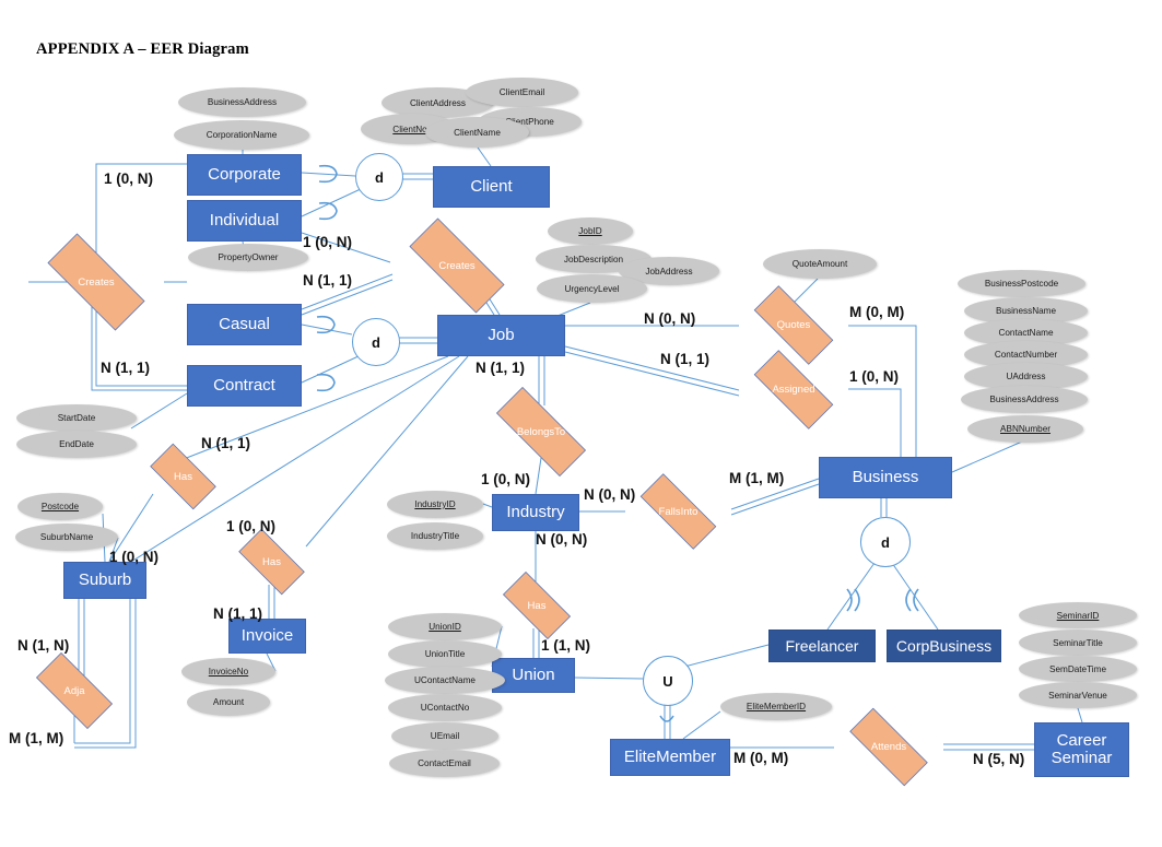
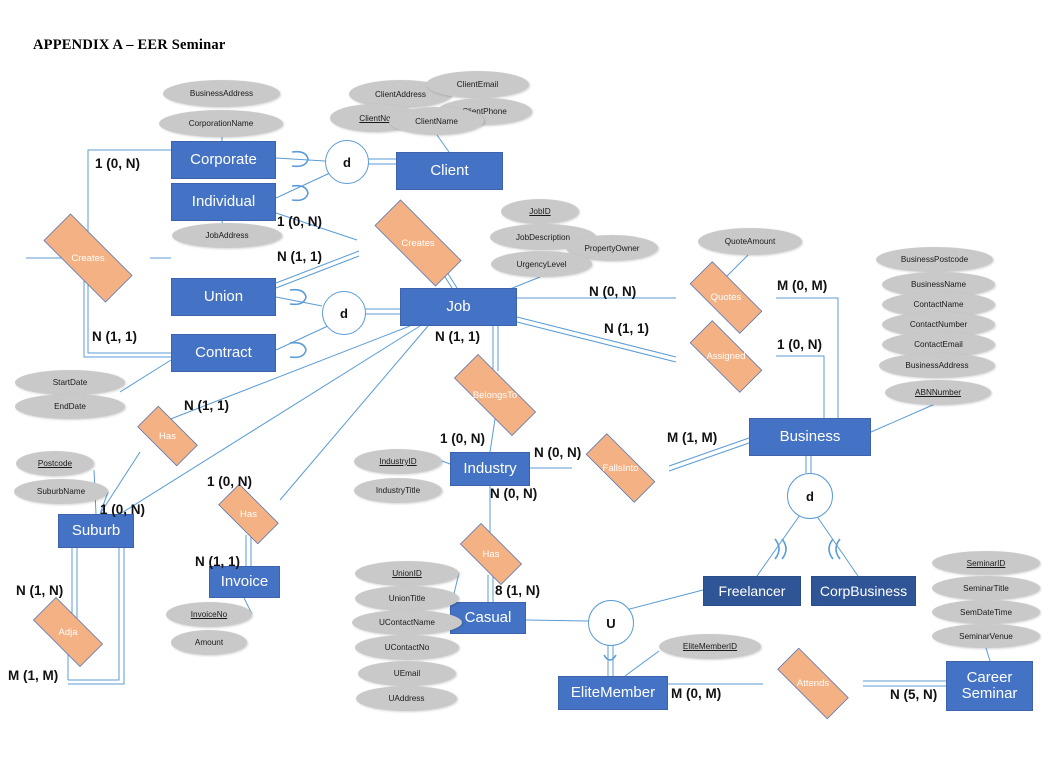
- APPENDIX A – EER Diagram
+ APPENDIX A – EER Seminar
  Corporate
  Individual
  Client
- Casual
+ Union
  Contract
  Job
  Business
  Industry
  Suburb
  Invoice
- Union
+ Casual
  Freelancer
  CorpBusiness
  EliteMember
  Career Seminar
  Creates
  Creates
  Quotes
  Assigned
  BelongsTo
  Has
  Has
  FallsInto
  Has
  Adja
  Attends
  BusinessAddress
  CorporationName
- PropertyOwner
+ JobAddress
  ClientAddress
  ClientEmail
  ClientNo
  ClientName
  JobID
  JobDescription
- JobAddress
+ PropertyOwner
  UrgencyLevel
  QuoteAmount
  StartDate
  EndDate
  BusinessPostcode
  BusinessName
  ContactName
  ContactNumber
- UAddress
+ ContactEmail
  BusinessAddress
  ABNNumber
  IndustryID
  IndustryTitle
  Postcode
  SuburbName
  InvoiceNo
  Amount
  UnionID
  UnionTitle
  UContactName
  UContactNo
  UEmail
- ContactEmail
+ UAddress
  EliteMemberID
  SeminarID
  SeminarTitle
  SemDateTime
  SeminarVenue
  1 (0, N)
  1 (0, N)
  N (1, 1)
  N (1, 1)
  N (0, N)
  N (1, 1)
  M (0, M)
  1 (0, N)
  N (1, 1)
  N (1, 1)
  1 (0, N)
  N (0, N)
  M (1, M)
  N (0, N)
  1 (0, N)
  1 (0, N)
  N (1, 1)
  N (1, N)
  M (1, M)
- 1 (1, N)
+ 8 (1, N)
  M (0, M)
  N (5, N)
  d
  d
  d
  U
